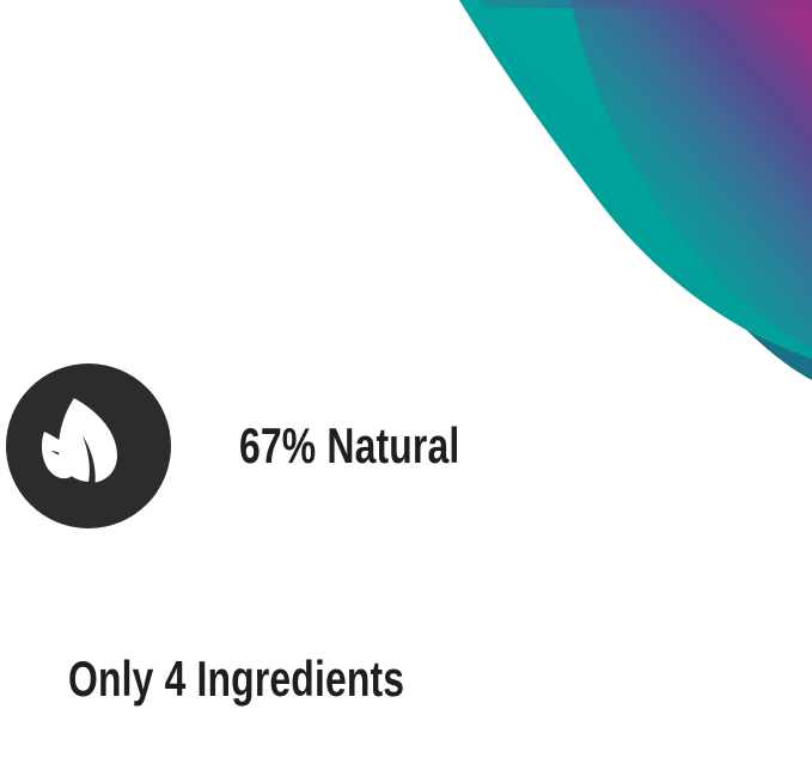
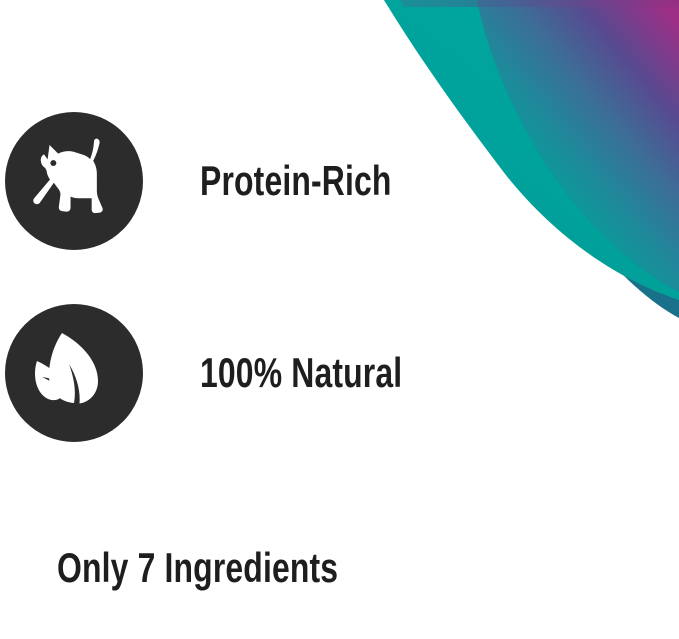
+ Protein-Rich
- 67% Natural
+ 100% Natural
- Only 4 Ingredients
+ Only 7 Ingredients
